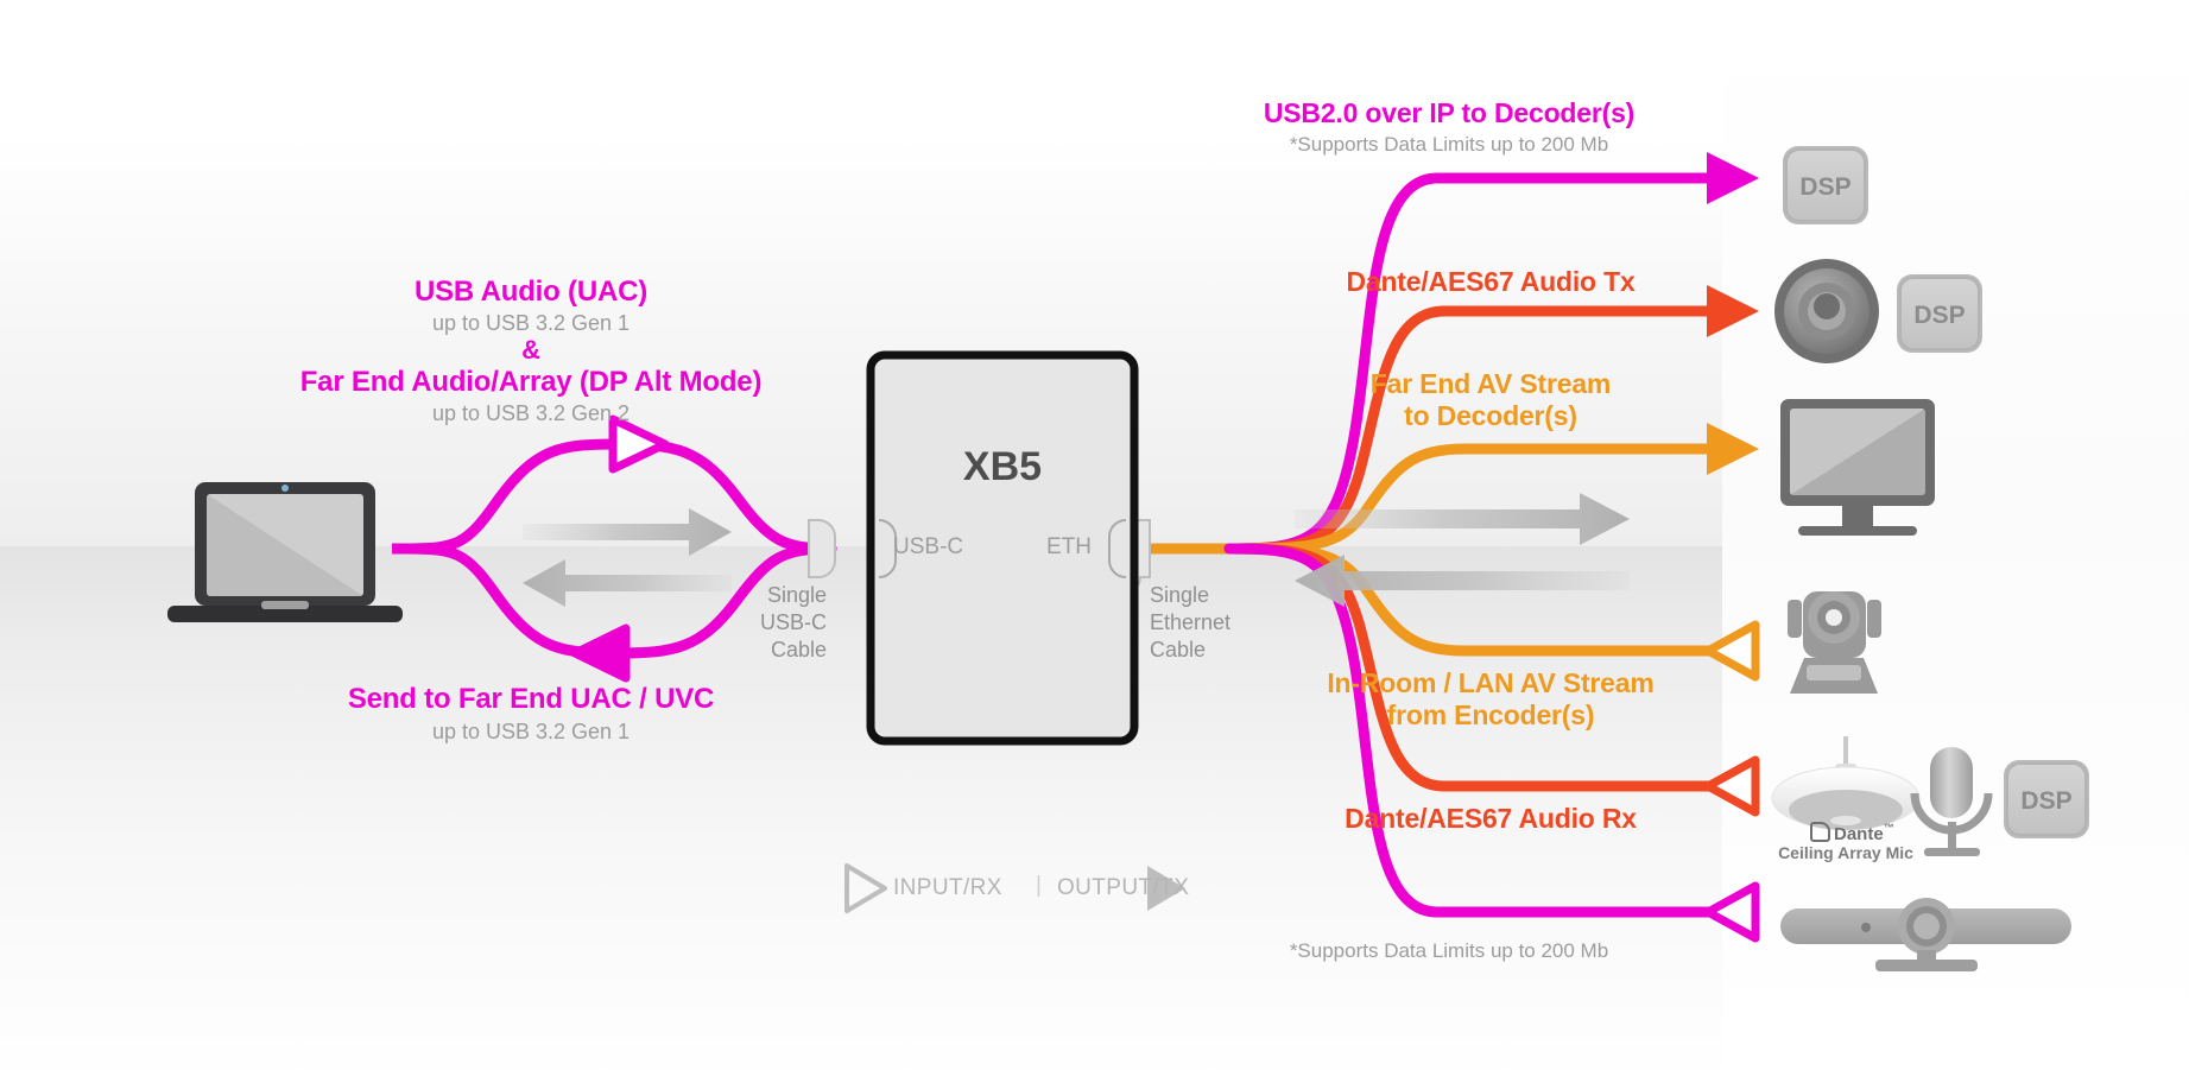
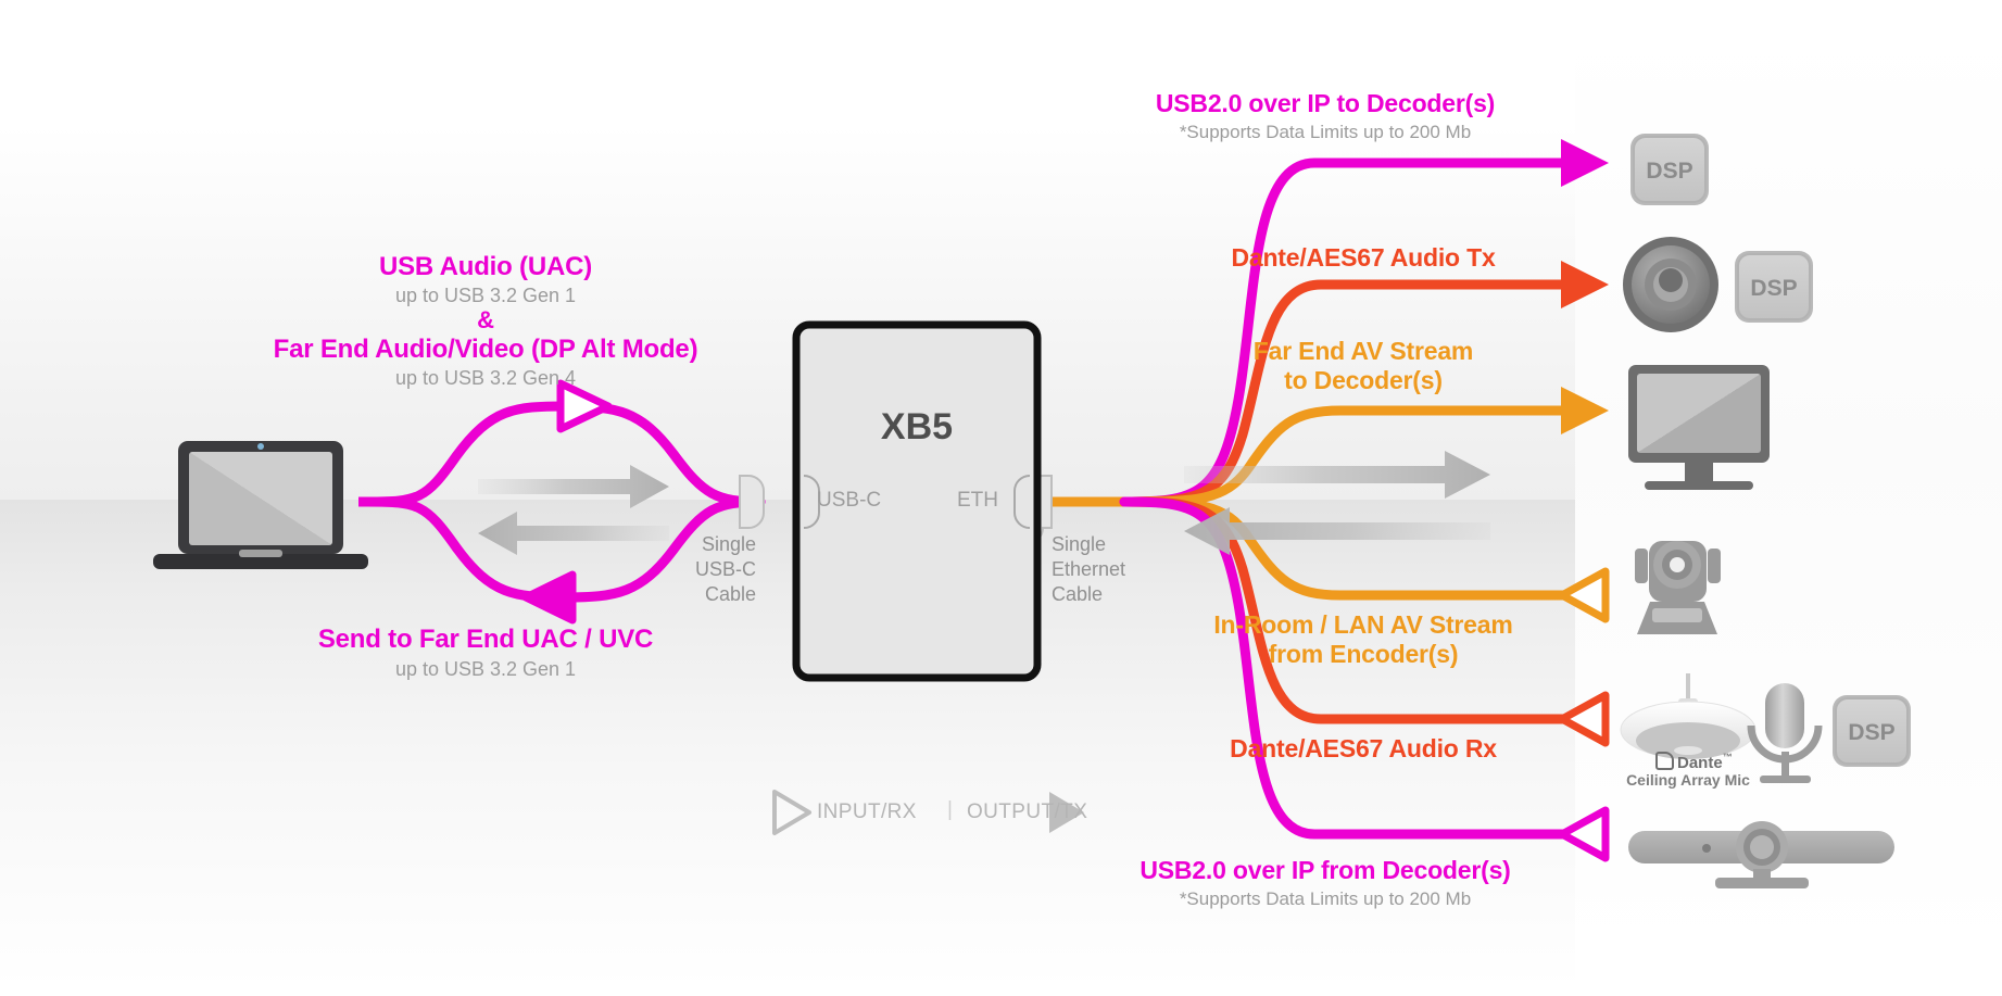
  USB Audio (UAC)
  up to USB 3.2 Gen 1
  &
- Far End Audio/Array (DP Alt Mode)
+ Far End Audio/Video (DP Alt Mode)
- up to USB 3.2 Gen 2
+ up to USB 3.2 Gen 4
  Send to Far End UAC / UVC
  up to USB 3.2 Gen 1
  Single
  USB-C
  Cable
  Single
  Ethernet
  Cable
  XB5
  USB-C
  ETH
  USB2.0 over IP to Decoder(s)
  *Supports Data Limits up to 200 Mb
  Dante/AES67 Audio Tx
  Far End AV Stream
  to Decoder(s)
  In-Room / LAN AV Stream
  from Encoder(s)
  Dante/AES67 Audio Rx
+ USB2.0 over IP from Decoder(s)
  *Supports Data Limits up to 200 Mb
  INPUT/RX
  |
  OUTPUT/TX
  Dante™
  Ceiling Array Mic
  DSP
  DSP
  DSP
